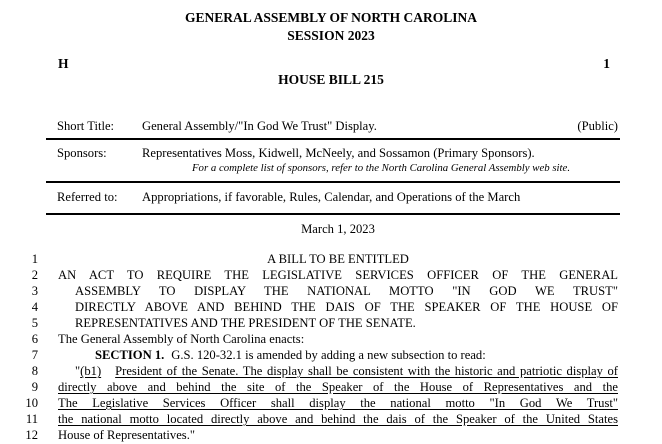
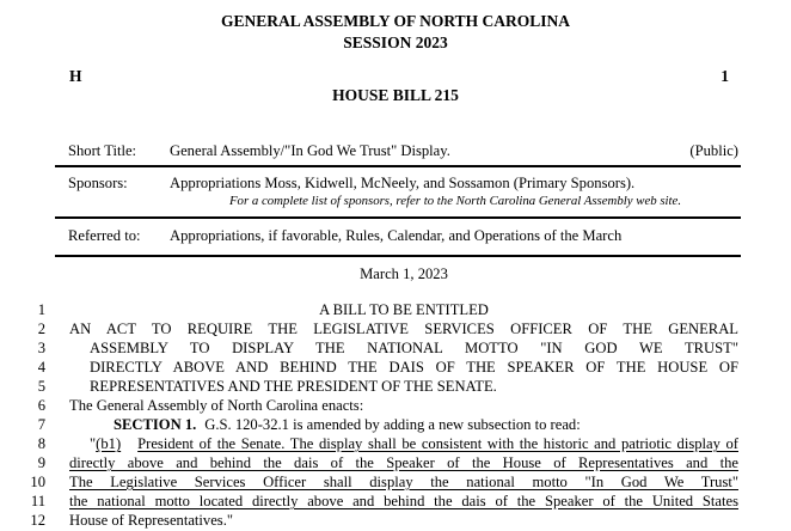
  GENERAL ASSEMBLY OF NORTH CAROLINA
  SESSION 2023
  H
  1
  HOUSE BILL 215
  Short Title:
  General Assembly/"In God We Trust" Display.
  (Public)
  Sponsors:
- Representatives Moss, Kidwell, McNeely, and Sossamon (Primary Sponsors).
+ Appropriations Moss, Kidwell, McNeely, and Sossamon (Primary Sponsors).
  For a complete list of sponsors, refer to the North Carolina General Assembly web site.
  Referred to:
  Appropriations, if favorable, Rules, Calendar, and Operations of the March
  March 1, 2023
  1
  A BILL TO BE ENTITLED
  2
  AN ACT TO REQUIRE THE LEGISLATIVE SERVICES OFFICER OF THE GENERAL
  3
  ASSEMBLY TO DISPLAY THE NATIONAL MOTTO "IN GOD WE TRUST"
  4
  DIRECTLY ABOVE AND BEHIND THE DAIS OF THE SPEAKER OF THE HOUSE OF
  5
  REPRESENTATIVES AND THE PRESIDENT OF THE SENATE.
  6
  The General Assembly of North Carolina enacts:
  7
  SECTION 1. G.S. 120-32.1 is amended by adding a new subsection to read:
  8
  "(b1) President of the Senate. The display shall be consistent with the historic and patriotic display of
  9
- directly above and behind the site of the Speaker of the House of Representatives and the
+ directly above and behind the dais of the Speaker of the House of Representatives and the
  10
  The Legislative Services Officer shall display the national motto "In God We Trust"
  11
  the national motto located directly above and behind the dais of the Speaker of the United States
  12
  House of Representatives."
